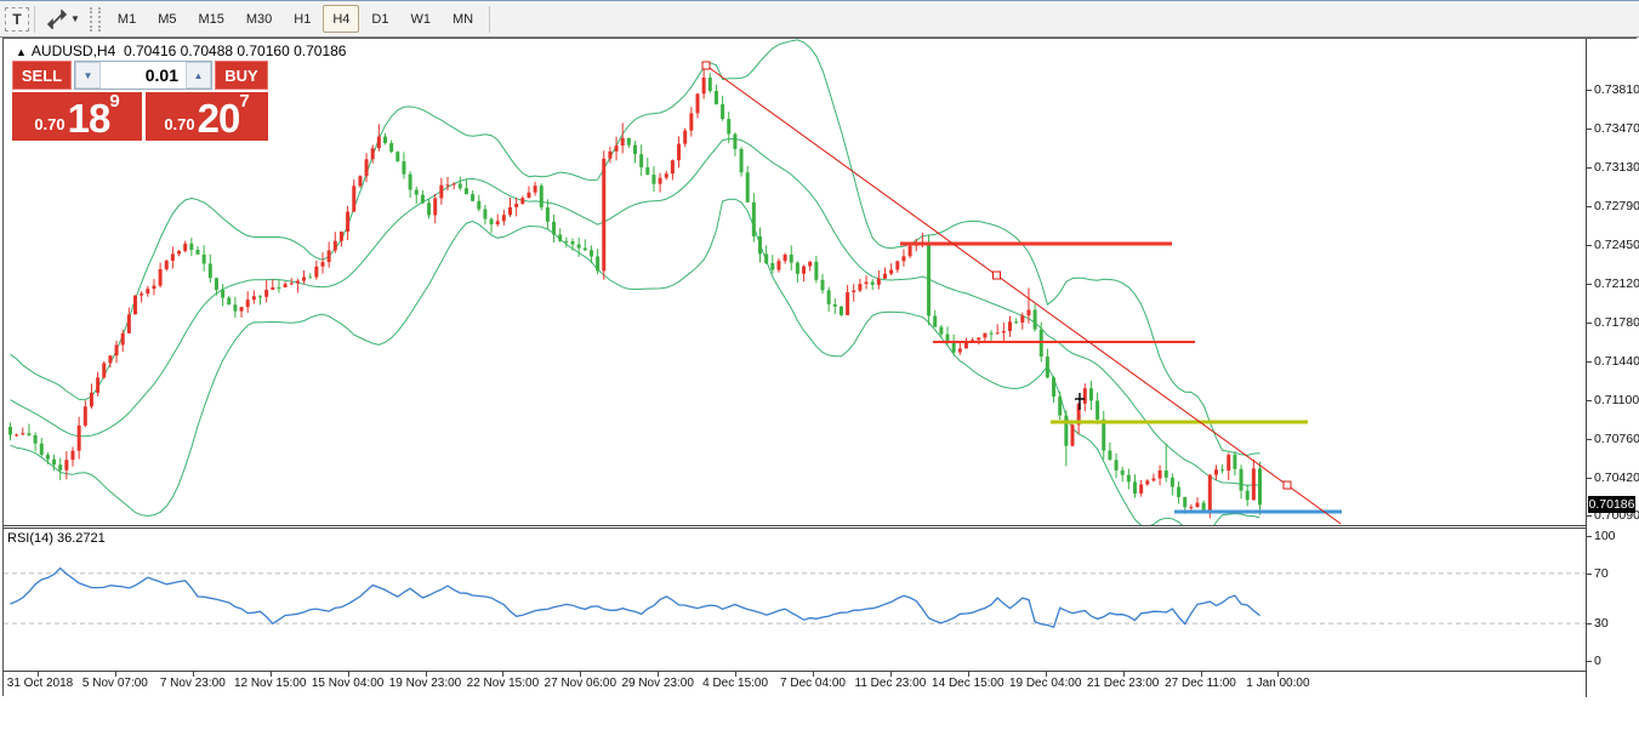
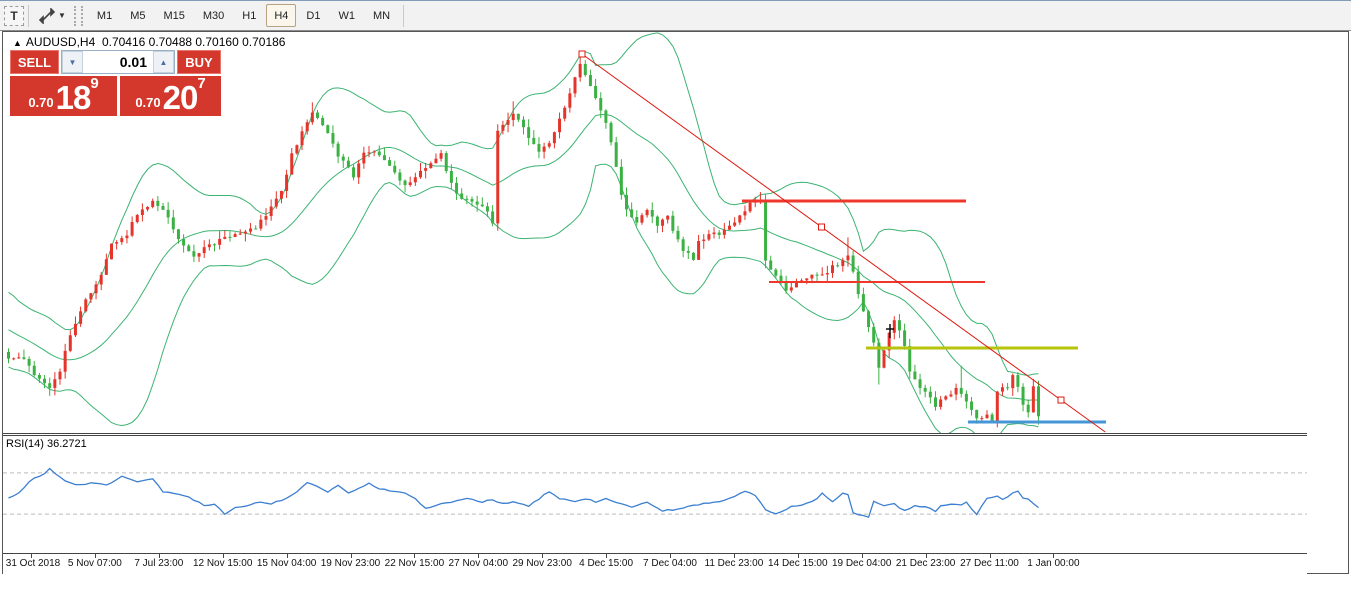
  T
  ▼
  M1
  M5
  M15
  M30
  H1
  H4
  D1
  W1
  MN
  ▲ AUDUSD,H4 0.70416 0.70488 0.70160 0.70186
  SELL
  ▼
  0.01
  ▲
  BUY
  0.70
  18
  9
  0.70
  20
  7
  RSI(14) 36.2721
  31 Oct 2018
  5 Nov 07:00
- 7 Nov 23:00
+ 7 Jul 23:00
  12 Nov 15:00
  15 Nov 04:00
  19 Nov 23:00
  22 Nov 15:00
- 27 Nov 06:00
+ 27 Nov 04:00
  29 Nov 23:00
  4 Dec 15:00
  7 Dec 04:00
  11 Dec 23:00
  14 Dec 15:00
  19 Dec 04:00
  21 Dec 23:00
  27 Dec 11:00
  1 Jan 00:00
- 0.70186
- 0.73810
- 0.73470
- 0.73130
- 0.72790
- 0.72450
- 0.72120
- 0.71780
- 0.71440
- 0.71100
- 0.70760
- 0.70420
- 0.70090
- 100
- 70
- 30
- 0
